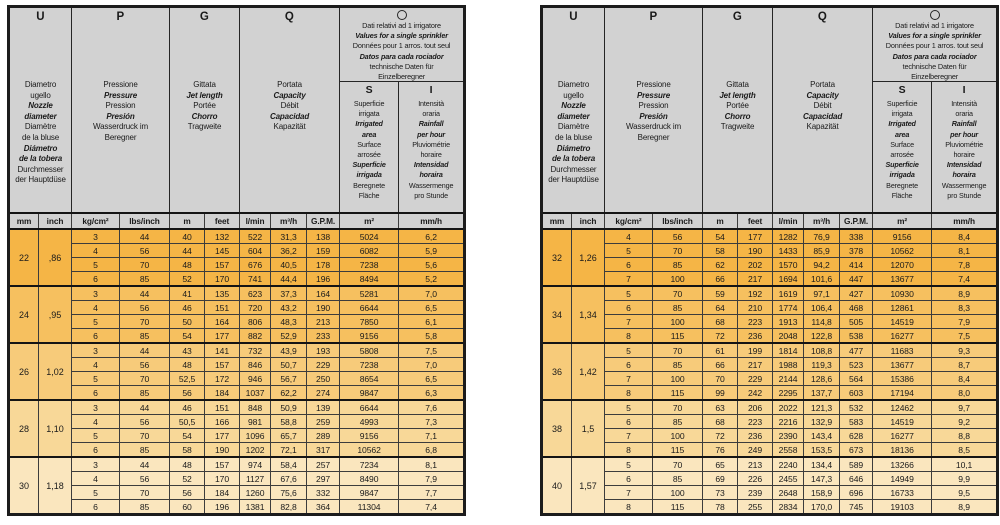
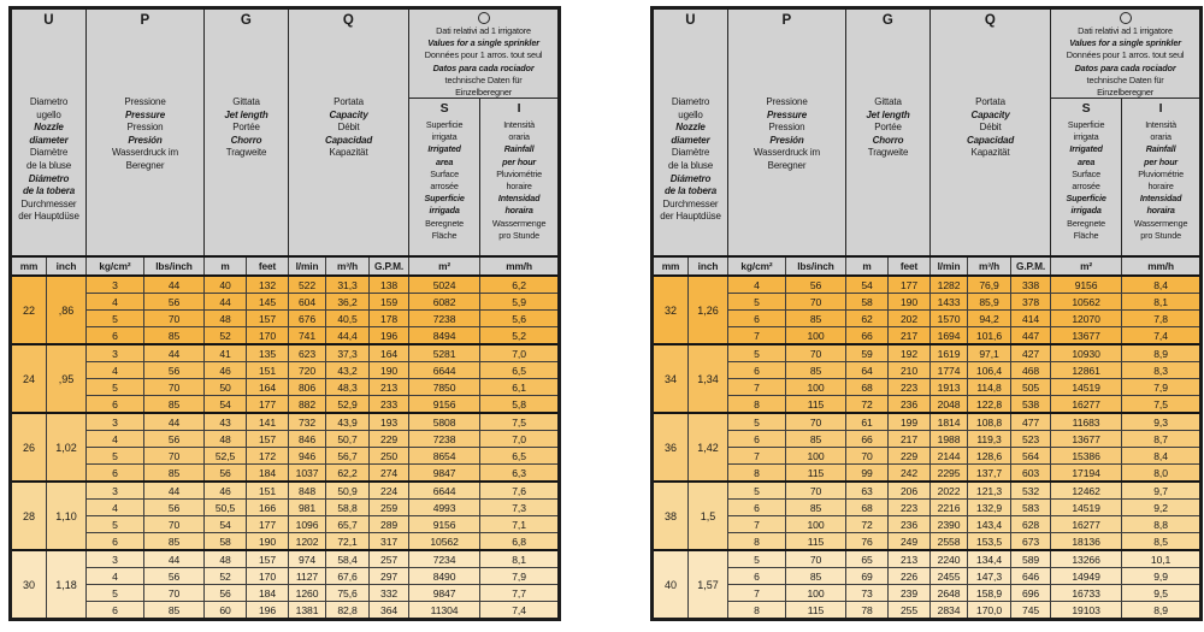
  UDiametrougelloNozzlediameterDiamètrede la bluseDiámetrode la toberaDurchmesserder Hauptdüse	PPressionePressurePressionPresiónWasserdruck imBeregner	GGittataJet lengthPortéeChorroTragweite	QPortataCapacityDébitCapacidadKapazität	Dati relativi ad 1 irrigatoreValues for a single sprinklerDonnées pour 1 arros. tout seulDatos para cada rociadortechnische Daten fürEinzelberegnerSSuperficieirrigataIrrigatedareaSurfacearroséeSuperficieirrigadaBeregneteFlächeIIntensitàorariaRainfallper hourPluviométriehoraireIntensidadhorairaWassermengepro Stunde
  mm	inch	kg/cm²	lbs/inch	m	feet	l/min	m³/h	G.P.M.	m²	mm/h
  22	,86	3	44	40	132	522	31,3	138	5024	6,2
  4	56	44	145	604	36,2	159	6082	5,9
  5	70	48	157	676	40,5	178	7238	5,6
  6	85	52	170	741	44,4	196	8494	5,2
  24	,95	3	44	41	135	623	37,3	164	5281	7,0
  4	56	46	151	720	43,2	190	6644	6,5
  5	70	50	164	806	48,3	213	7850	6,1
  6	85	54	177	882	52,9	233	9156	5,8
  26	1,02	3	44	43	141	732	43,9	193	5808	7,5
  4	56	48	157	846	50,7	229	7238	7,0
  5	70	52,5	172	946	56,7	250	8654	6,5
  6	85	56	184	1037	62,2	274	9847	6,3
- 28	1,10	3	44	46	151	848	50,9	139	6644	7,6
+ 28	1,10	3	44	46	151	848	50,9	224	6644	7,6
  4	56	50,5	166	981	58,8	259	4993	7,3
  5	70	54	177	1096	65,7	289	9156	7,1
  6	85	58	190	1202	72,1	317	10562	6,8
  30	1,18	3	44	48	157	974	58,4	257	7234	8,1
  4	56	52	170	1127	67,6	297	8490	7,9
  5	70	56	184	1260	75,6	332	9847	7,7
  6	85	60	196	1381	82,8	364	11304	7,4
  UDiametrougelloNozzlediameterDiamètrede la bluseDiámetrode la toberaDurchmesserder Hauptdüse	PPressionePressurePressionPresiónWasserdruck imBeregner	GGittataJet lengthPortéeChorroTragweite	QPortataCapacityDébitCapacidadKapazität	Dati relativi ad 1 irrigatoreValues for a single sprinklerDonnées pour 1 arros. tout seulDatos para cada rociadortechnische Daten fürEinzelberegnerSSuperficieirrigataIrrigatedareaSurfacearroséeSuperficieirrigadaBeregneteFlächeIIntensitàorariaRainfallper hourPluviométriehoraireIntensidadhorairaWassermengepro Stunde
  mm	inch	kg/cm²	lbs/inch	m	feet	l/min	m³/h	G.P.M.	m²	mm/h
  32	1,26	4	56	54	177	1282	76,9	338	9156	8,4
  5	70	58	190	1433	85,9	378	10562	8,1
  6	85	62	202	1570	94,2	414	12070	7,8
  7	100	66	217	1694	101,6	447	13677	7,4
  34	1,34	5	70	59	192	1619	97,1	427	10930	8,9
  6	85	64	210	1774	106,4	468	12861	8,3
  7	100	68	223	1913	114,8	505	14519	7,9
  8	115	72	236	2048	122,8	538	16277	7,5
  36	1,42	5	70	61	199	1814	108,8	477	11683	9,3
  6	85	66	217	1988	119,3	523	13677	8,7
  7	100	70	229	2144	128,6	564	15386	8,4
  8	115	99	242	2295	137,7	603	17194	8,0
  38	1,5	5	70	63	206	2022	121,3	532	12462	9,7
  6	85	68	223	2216	132,9	583	14519	9,2
  7	100	72	236	2390	143,4	628	16277	8,8
  8	115	76	249	2558	153,5	673	18136	8,5
  40	1,57	5	70	65	213	2240	134,4	589	13266	10,1
  6	85	69	226	2455	147,3	646	14949	9,9
  7	100	73	239	2648	158,9	696	16733	9,5
  8	115	78	255	2834	170,0	745	19103	8,9
